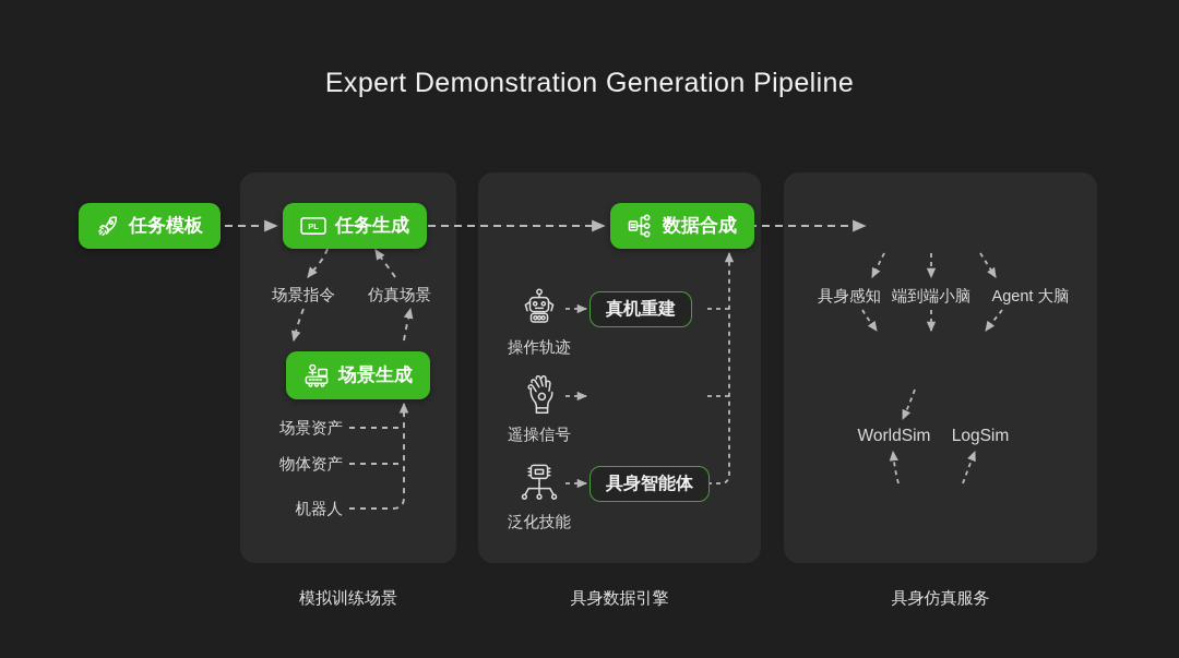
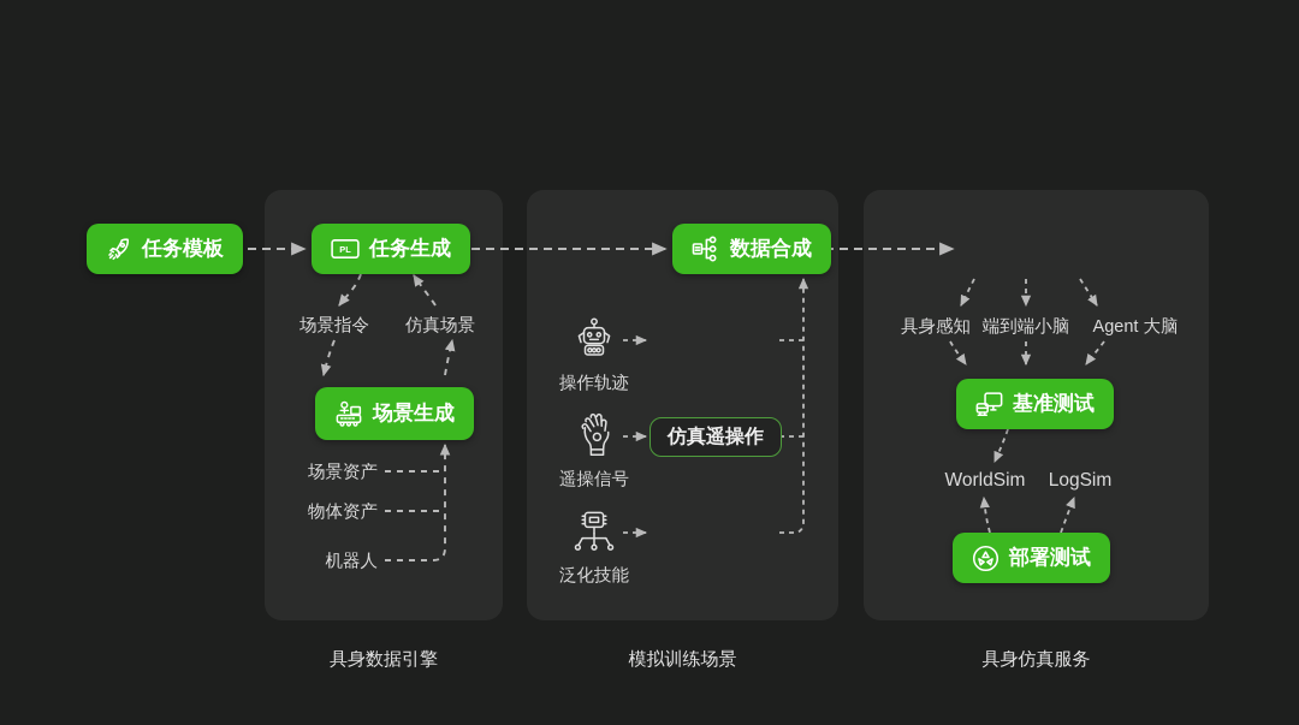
- Expert Demonstration Generation Pipeline
  任务模板
  PL
  任务生成
  场景指令
  仿真场景
  场景生成
  场景资产
  物体资产
  机器人
- 模拟训练场景
+ 具身数据引擎
  数据合成
  操作轨迹
- 真机重建
  遥操信号
+ 仿真遥操作
  泛化技能
- 具身智能体
- 具身数据引擎
+ 模拟训练场景
  具身感知
  端到端小脑
  Agent 大脑
+ 基准测试
  WorldSim
  LogSim
+ 部署测试
  具身仿真服务
